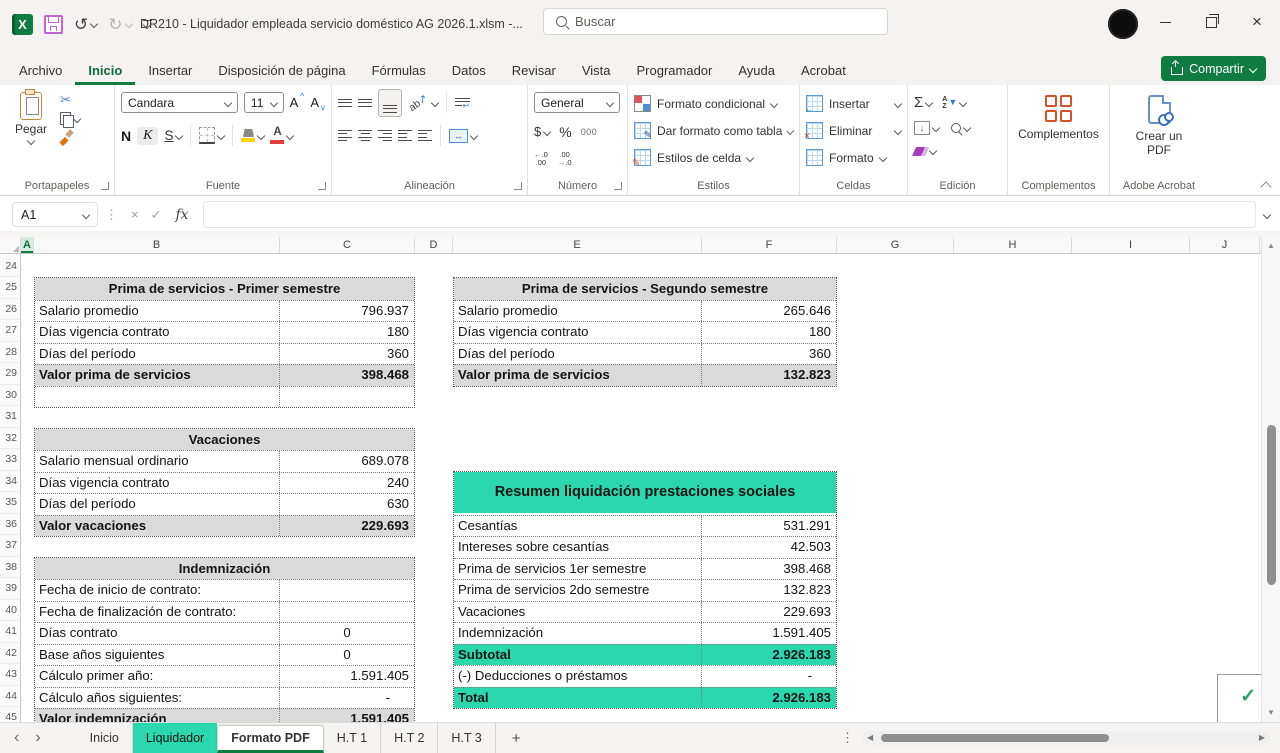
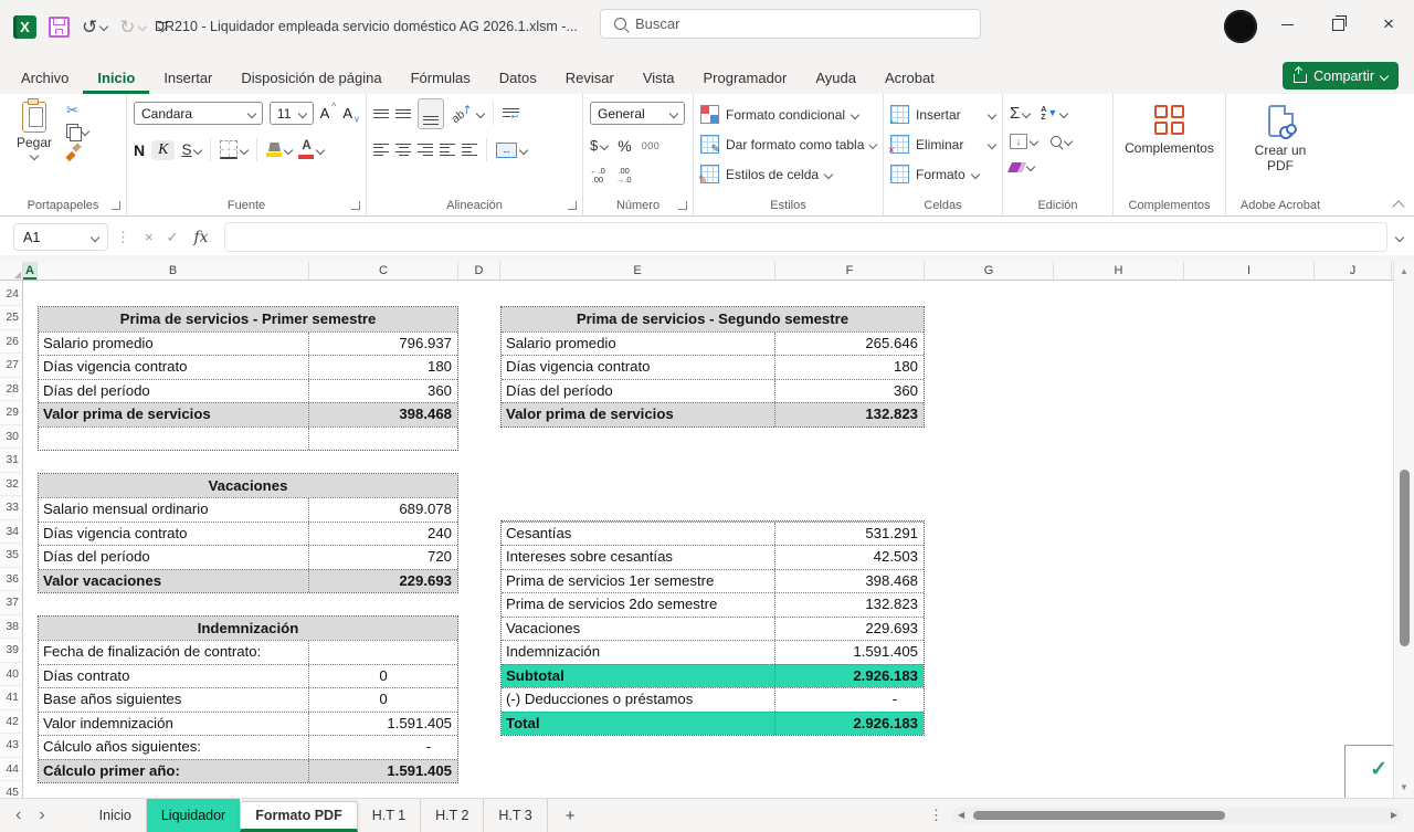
  X
  ↺
  ↻
  DR210 - Liquidador empleada servicio doméstico AG 2026.1.xlsm -...
  Buscar
  ×
  Archivo
  Inicio
  Insertar
  Disposición de página
  Fórmulas
  Datos
  Revisar
  Vista
  Programador
  Ayuda
  Acrobat
  Compartir
  Pegar
  ✂
  Portapapeles
  Candara
  11
  A
  A
  N
  K
  S
  A
  Fuente
  ↩
  ↔
  Alineación
  General
  $
  %
  000
  ←.0
  .00
  .00
  →.0
  Número
  Formato condicional
  ✎
  Dar formato como tabla
  ✎
  Estilos de celda
  Estilos
  ←
  Insertar
  ×
  Eliminar
  Formato
  Celdas
  Σ
  ▼
  ↓
  Edición
  Complementos
  Complementos
  Crear un PDF
  Adobe Acrobat
  A1
  ⋮
  ×
  ✓
  fx
  ◢
  A
  B
  C
  D
  E
  F
  G
  H
  I
  J
  24
  25
  26
  27
  28
  29
  30
  31
  32
  33
  34
  35
  36
  37
  38
  39
  40
  41
  42
  43
  44
  45
  ✓
  Prima de servicios - Primer semestre
  Salario promedio
  796.937
  Días vigencia contrato
  180
  Días del período
  360
  Valor prima de servicios
  398.468
  Prima de servicios - Segundo semestre
  Salario promedio
  265.646
  Días vigencia contrato
  180
  Días del período
  360
  Valor prima de servicios
  132.823
  Vacaciones
  Salario mensual ordinario
  689.078
  Días vigencia contrato
  240
  Días del período
- 630
+ 720
  Valor vacaciones
  229.693
  Indemnización
- Fecha de inicio de contrato:
  Fecha de finalización de contrato:
  Días contrato
  0
  Base años siguientes
  0
- Cálculo primer año:
+ Valor indemnización
  1.591.405
  Cálculo años siguientes:
  -
- Valor indemnización
+ Cálculo primer año:
  1.591.405
- Resumen liquidación prestaciones sociales
  Cesantías
  531.291
  Intereses sobre cesantías
  42.503
  Prima de servicios 1er semestre
  398.468
  Prima de servicios 2do semestre
  132.823
  Vacaciones
  229.693
  Indemnización
  1.591.405
  Subtotal
  2.926.183
  (-) Deducciones o préstamos
  -
  Total
  2.926.183
  ▲
  ▼
  ‹
  ›
  Inicio
  Liquidador
  Formato PDF
  H.T 1
  H.T 2
  H.T 3
  +
  ⋮
  ◀
  ▶
